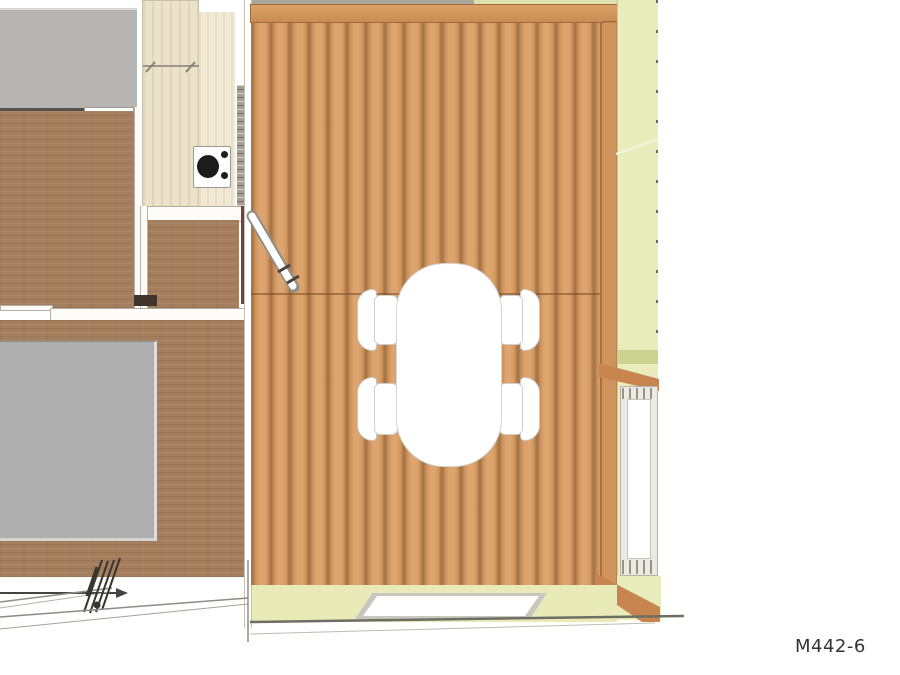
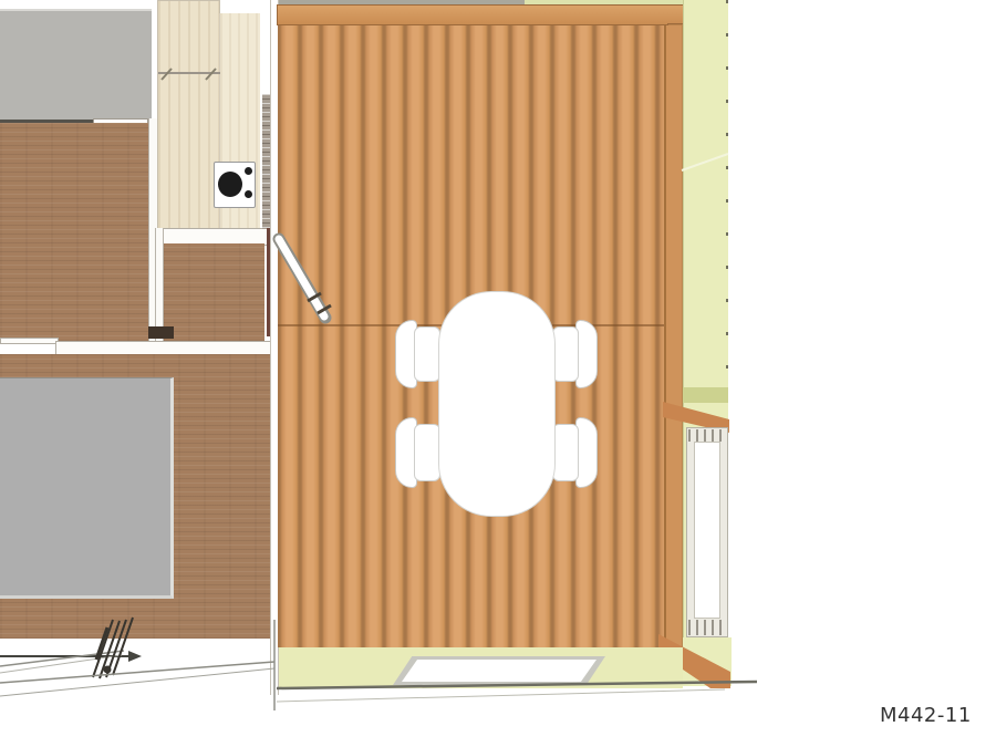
- M442-6
+ M442-11
